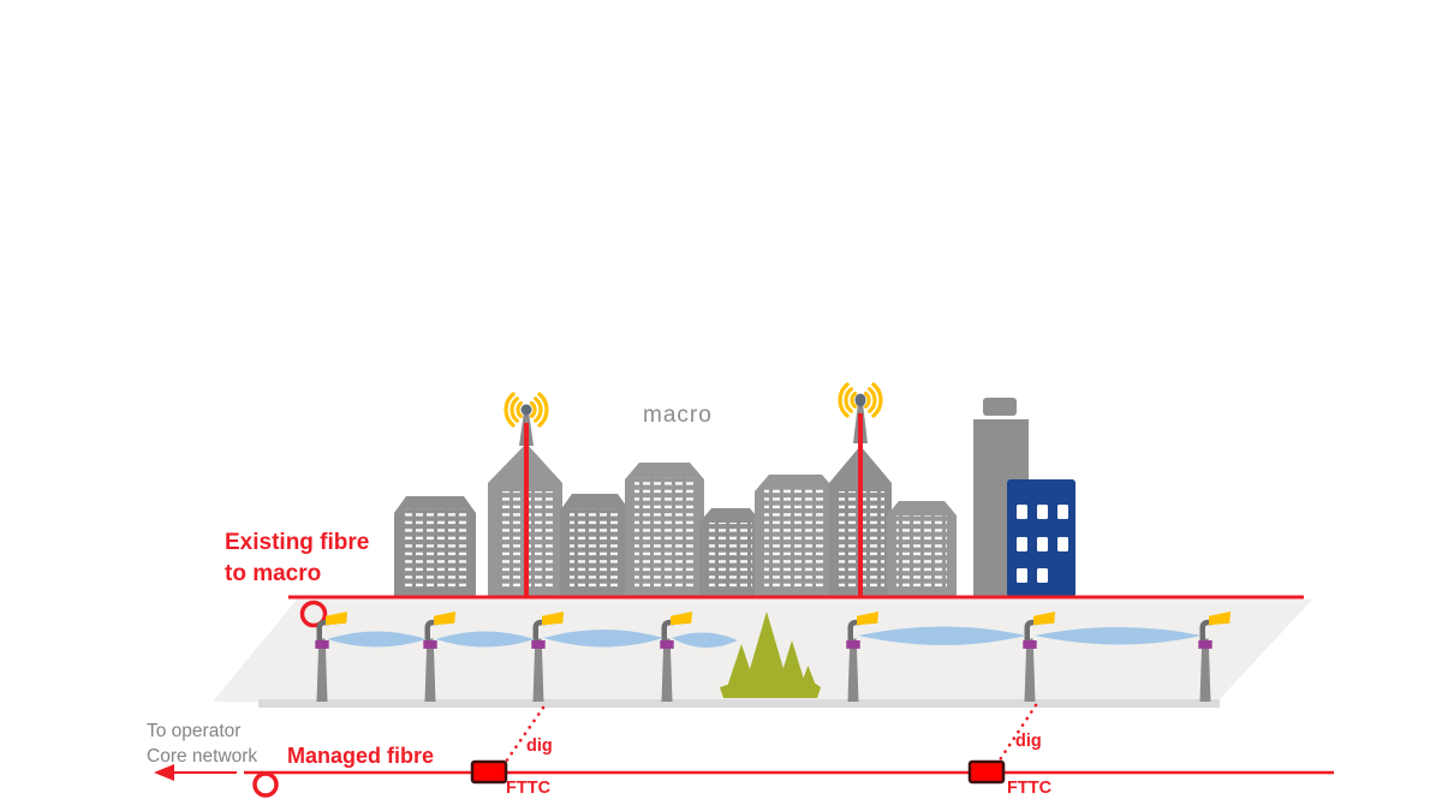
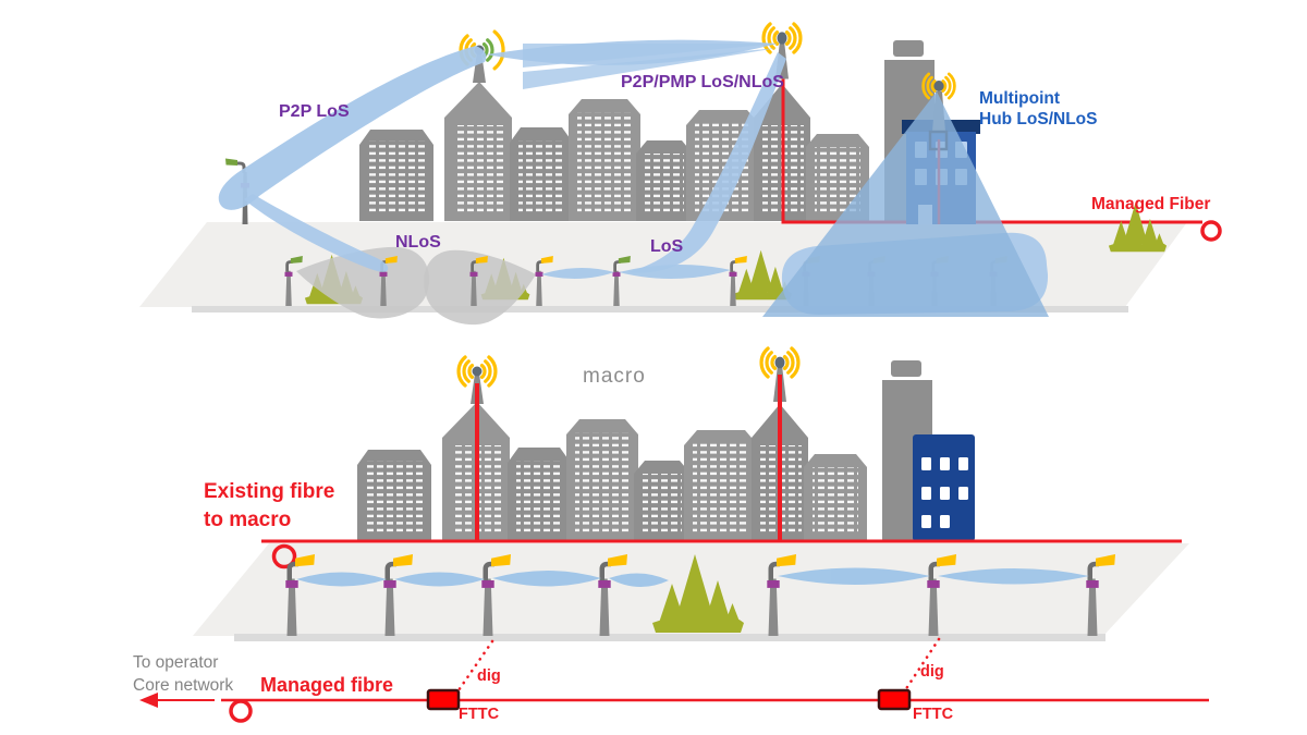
+ P2P LoS
+ P2P/PMP LoS/NLoS
+ Multipoint
+ Hub LoS/NLoS
+ NLoS
+ LoS
+ Managed Fiber
  macro
  Existing fibre
  to macro
  To operator
  Core network
  Managed fibre
  dig
  dig
  FTTC
  FTTC
